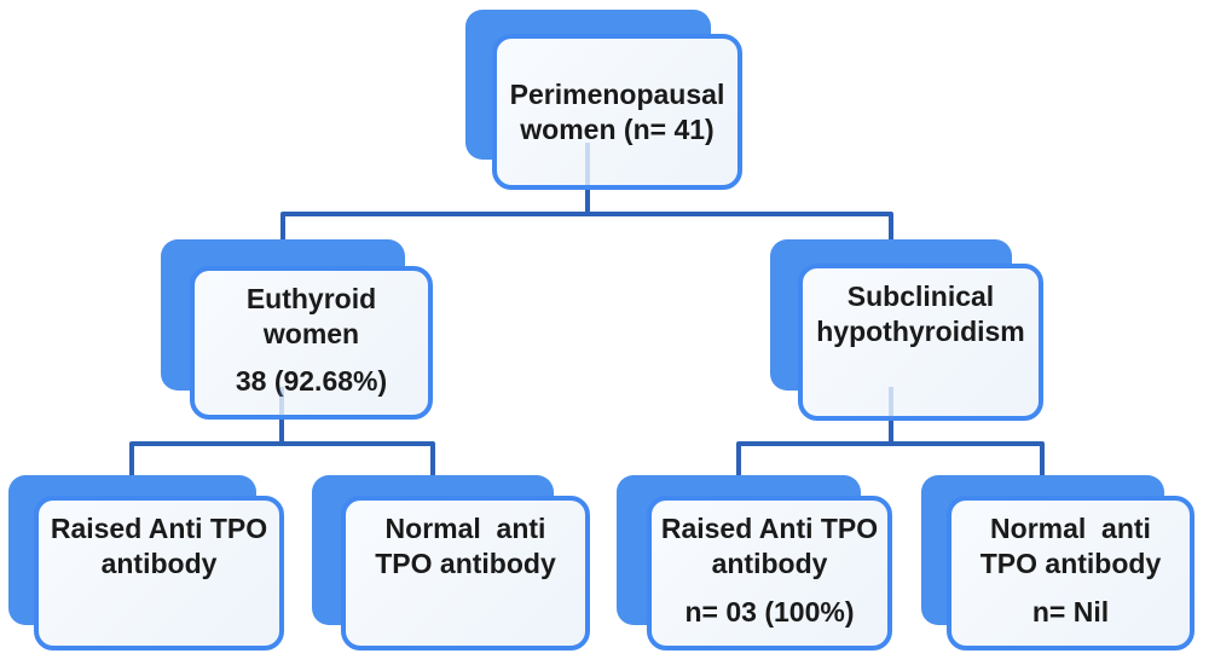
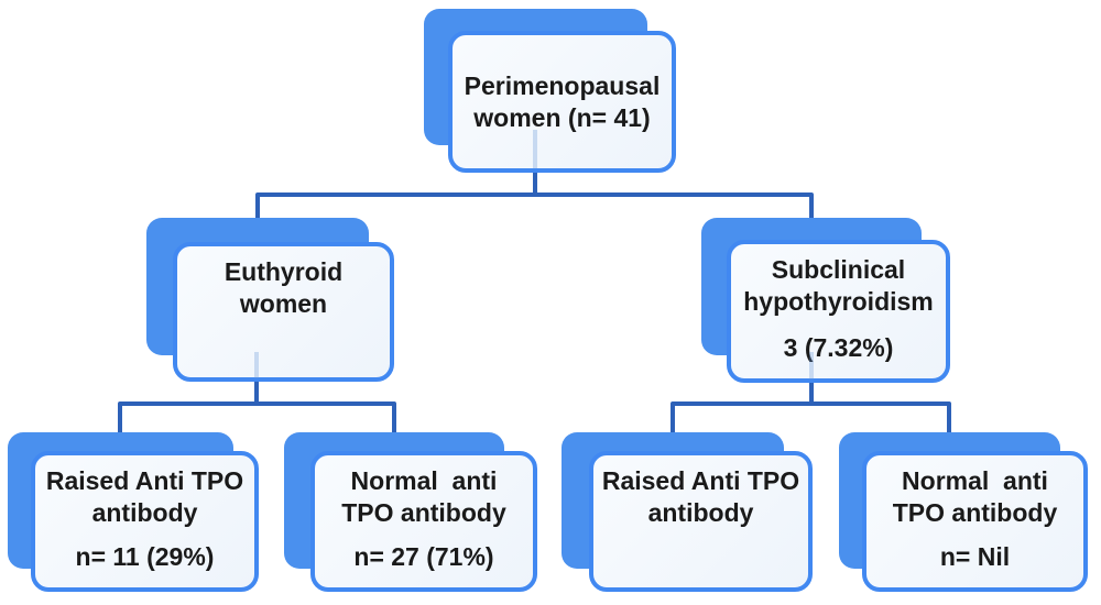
  Perimenopausal
  women (n= 41)
  Euthyroid
  women
- 38 (92.68%)
  Subclinical
  hypothyroidism
+ 3 (7.32%)
  Raised Anti TPO
  antibody
+ n= 11 (29%)
  Normal anti
  TPO antibody
+ n= 27 (71%)
  Raised Anti TPO
  antibody
- n= 03 (100%)
  Normal anti
  TPO antibody
  n= Nil
